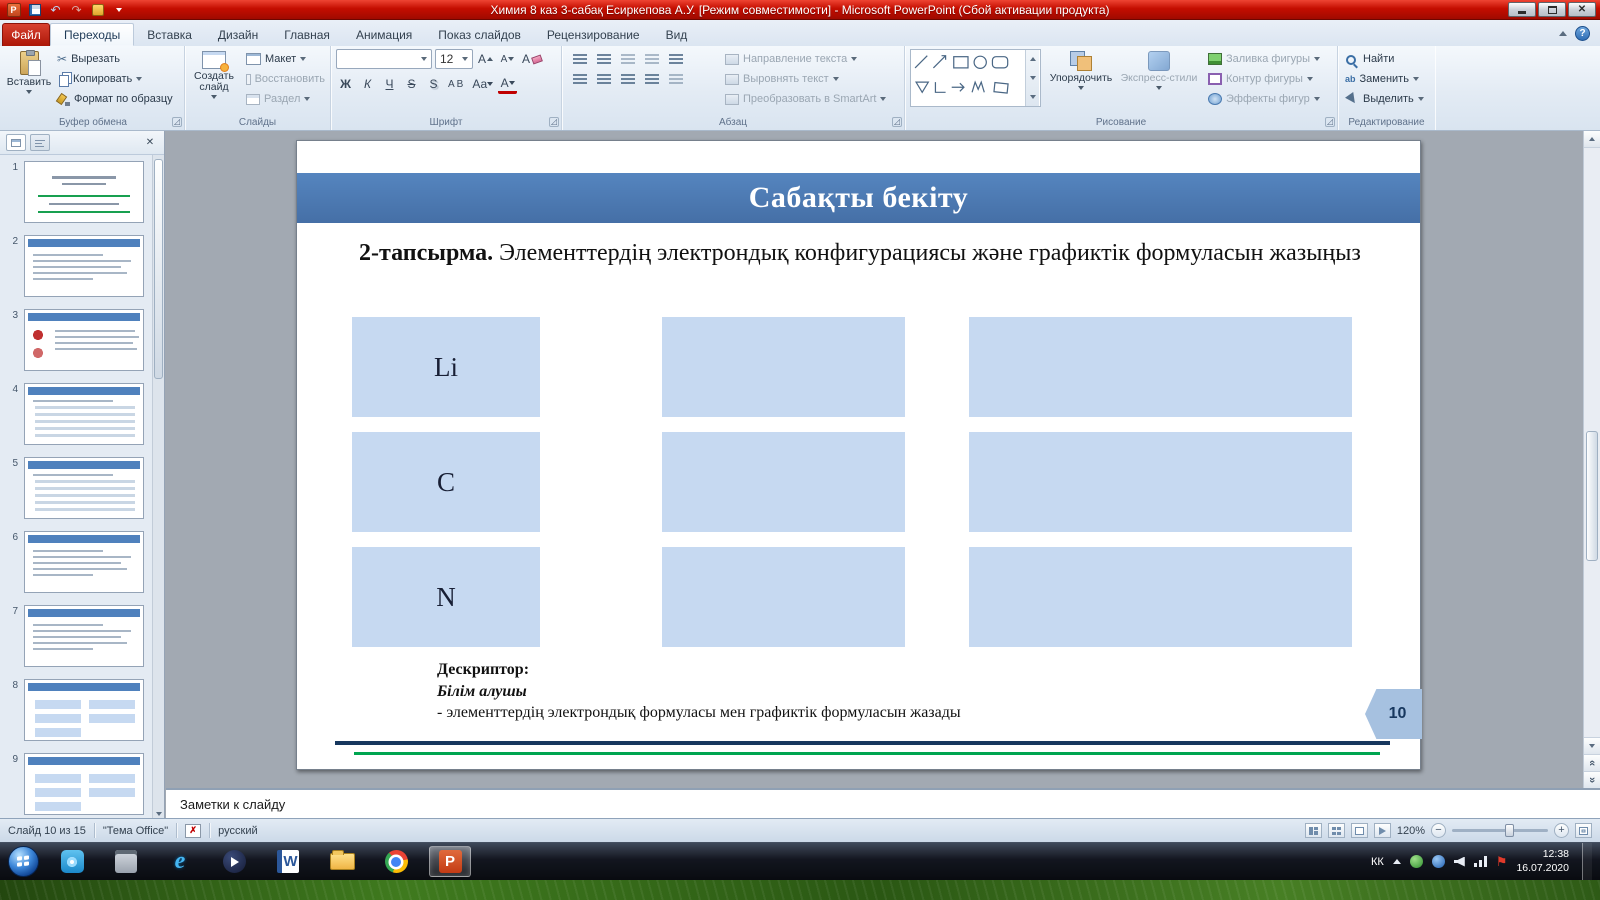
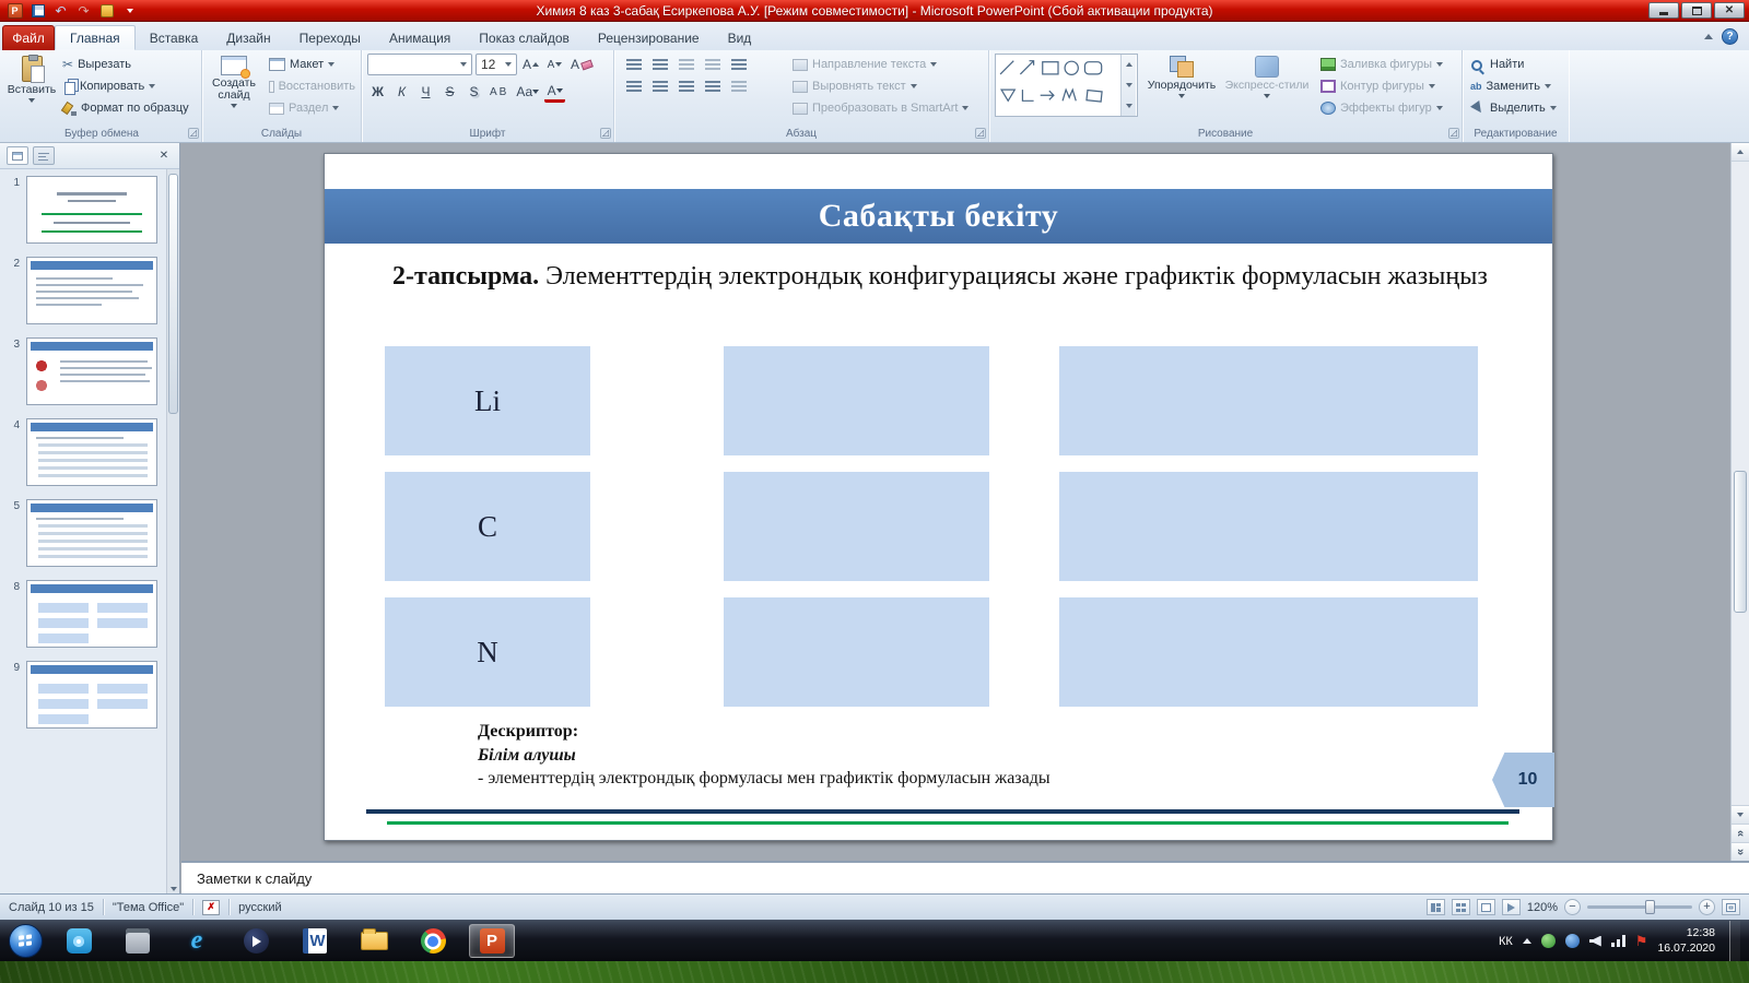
  P
  ↶
  ↷
  Химия 8 каз 3-сабақ Есиркепова А.У. [Режим совместимости] - Microsoft PowerPoint (Сбой активации продукта)
  ✕
  Файл
- Переходы
+ Главная
  Вставка
  Дизайн
- Главная
+ Переходы
  Анимация
  Показ слайдов
  Рецензирование
  Вид
  ?
  Вставить
  ✂
  Вырезать
  Копировать
  Формат по образцу
  Буфер обмена
  ◿
  Создать слайд
  Макет
  Восстановить
  Раздел
  Слайды
  12
  А
  А
  А
  Ж
  К
  Ч
  S
  S
  АВ
  Аа
  А
  Шрифт
  ◿
  Направление текста
  Выровнять текст
  Преобразовать в SmartArt
  Абзац
  ◿
  Упорядочить
  Экспресс-стили
  Заливка фигуры
  Контур фигуры
  Эффекты фигур
  Рисование
  ◿
  Найти
  ab
  Заменить
  Выделить
  Редактирование
  ✕
  1
  2
  3
  4
  5
- 6
- 7
  8
  9
  Сабақты бекіту
  2-тапсырма. Элементтердің электрондық конфигурациясы және графиктік формуласын жазыңыз
  Li
  C
  N
  Дескриптор:
  Білім алушы
  - элементтердің электрондық формуласы мен графиктік формуласын жазады
  10
  Заметки к слайду
  Слайд 10 из 15
  "Тема Office"
  ✗
  русский
  120%
  −
  +
  e
  W
  P
  КК
  ⚑
  12:38
  16.07.2020
